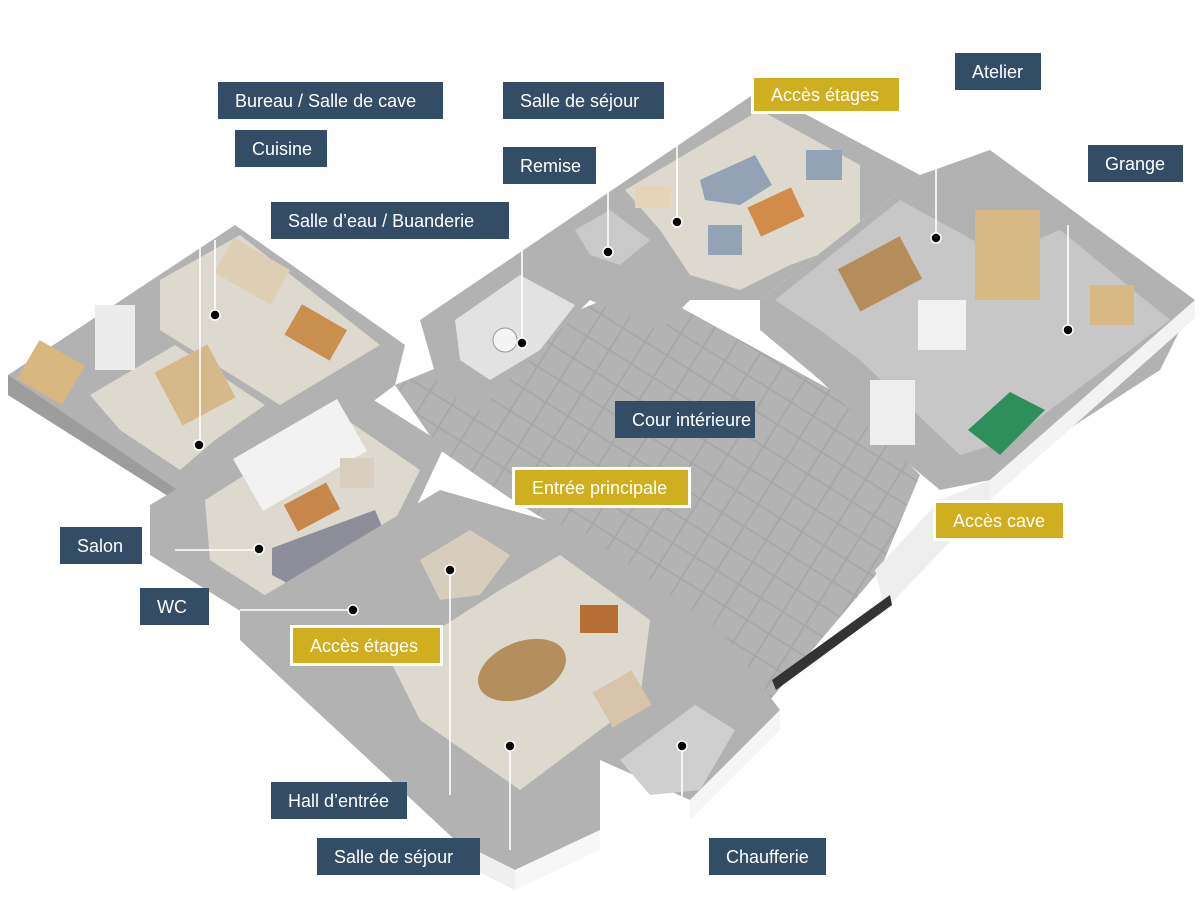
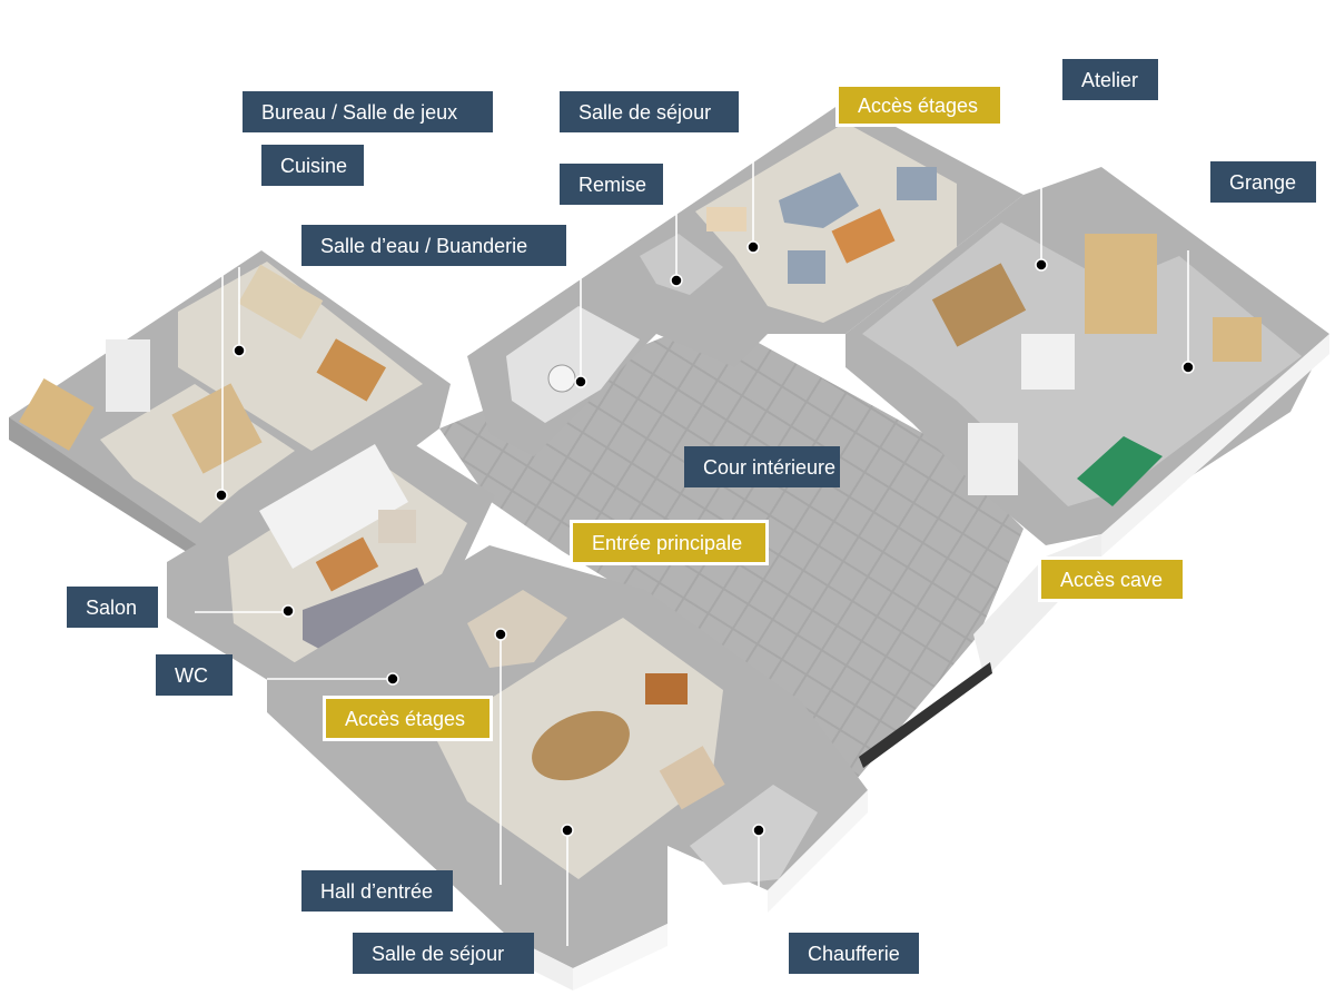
- Bureau / Salle de cave
+ Bureau / Salle de jeux
  Cuisine
  Salle d’eau / Buanderie
  Salle de séjour
  Remise
  Accès étages
  Atelier
  Grange
  Cour intérieure
  Entrée principale
  Accès cave
  Salon
  WC
  Accès étages
  Hall d’entrée
  Salle de séjour
  Chaufferie
